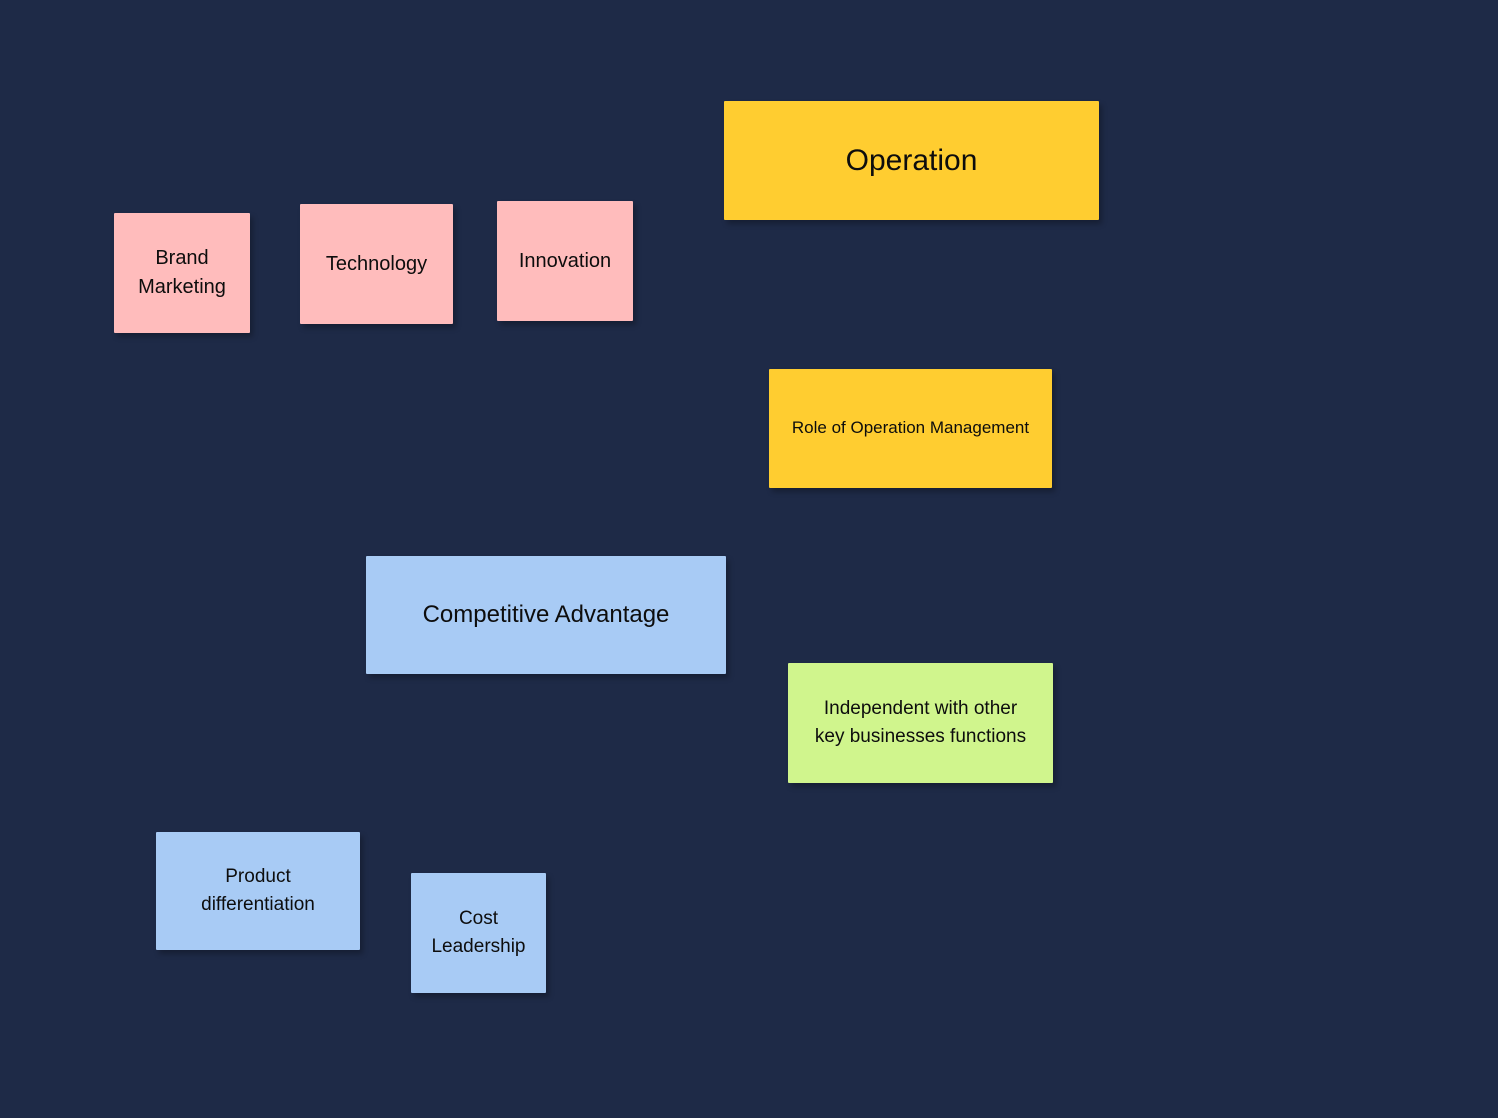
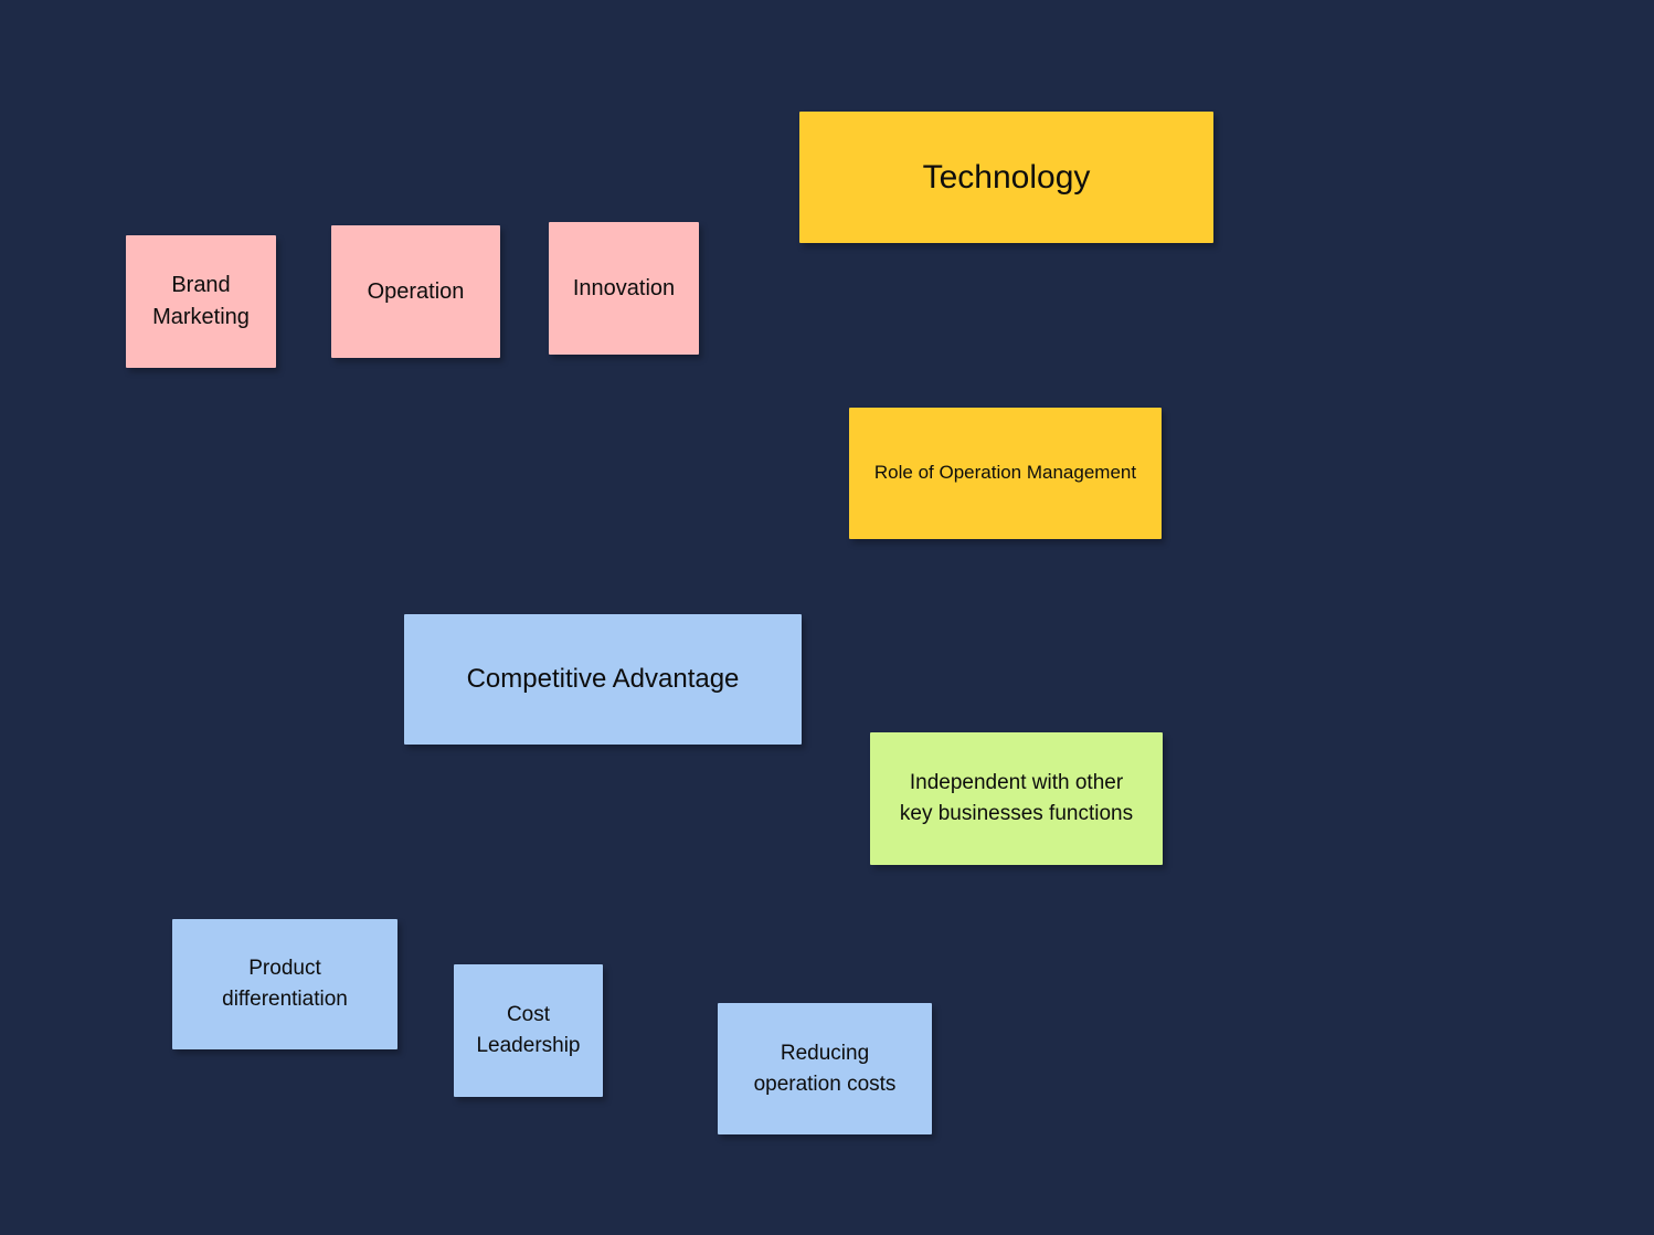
- Operation
+ Technology
  Brand
  Marketing
- Technology
+ Operation
  Innovation
  Role of Operation Management
  Competitive Advantage
  Independent with other
  key businesses functions
  Product
  differentiation
  Cost
  Leadership
+ Reducing
+ operation costs
